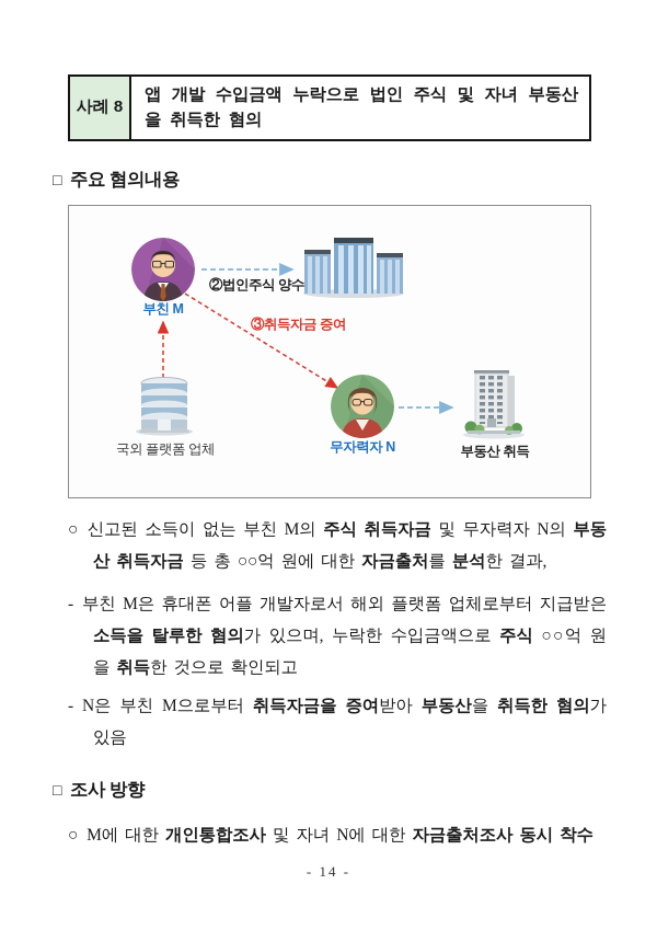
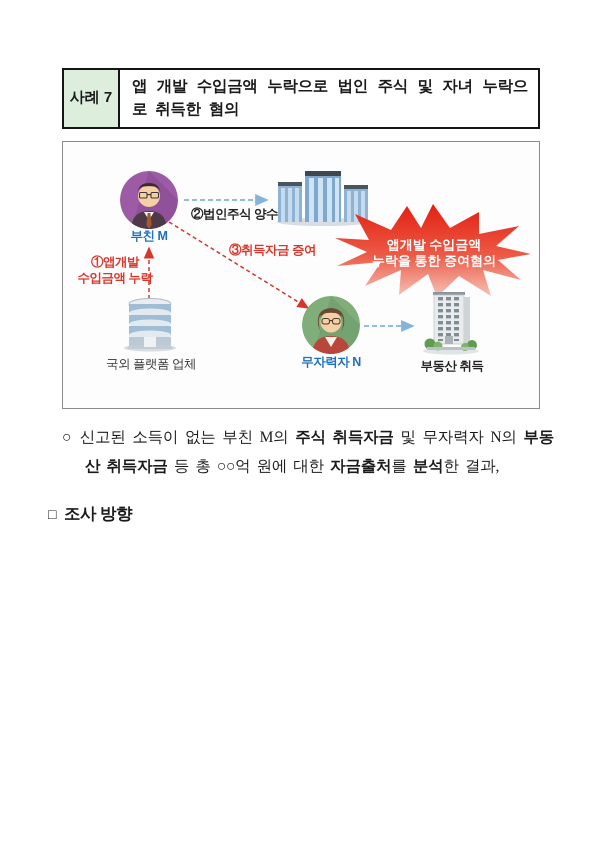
- 사례 8
+ 사례 7
- 앱 개발 수입금액 누락으로 법인 주식 및 자녀 부동산을 취득한 혐의
+ 앱 개발 수입금액 누락으로 법인 주식 및 자녀 누락으로 취득한 혐의
- □ 주요 혐의내용
  부친 M
  ②법인주식 양수
+ 앱개발 수입금액
+ 누락을 통한 증여혐의
  ③취득자금 증여
+ ①앱개발
+ 수입금액 누락
  국외 플랫폼 업체
  무자력자 N
  부동산 취득
  ○ 신고된 소득이 없는 부친 M의 주식 취득자금 및 무자력자 N의 부동산 취득자금 등 총 ○○억 원에 대한 자금출처를 분석한 결과,
- - 부친 M은 휴대폰 어플 개발자로서 해외 플랫폼 업체로부터 지급받은 소득을 탈루한 혐의가 있으며, 누락한 수입금액으로 주식 ○○억 원을 취득한 것으로 확인되고
- - N은 부친 M으로부터 취득자금을 증여받아 부동산을 취득한 혐의가 있음
  □ 조사 방향
- ○ M에 대한 개인통합조사 및 자녀 N에 대한 자금출처조사 동시 착수
- - 14 -
